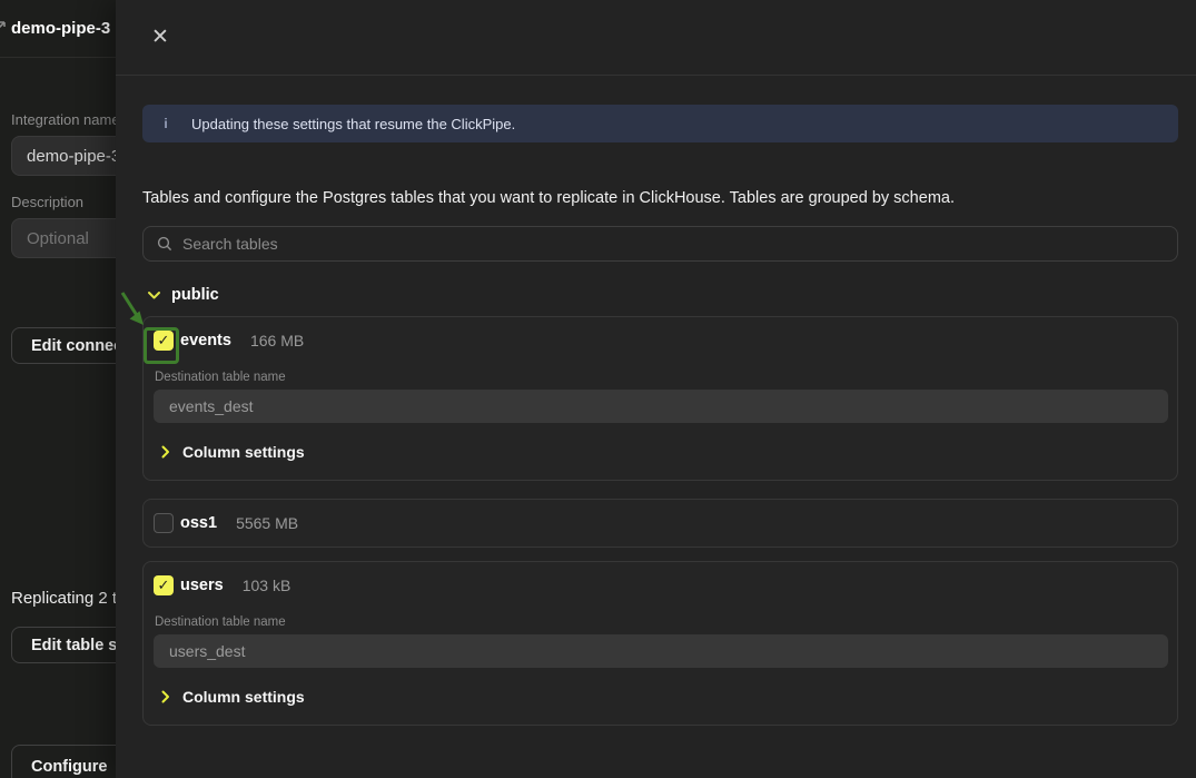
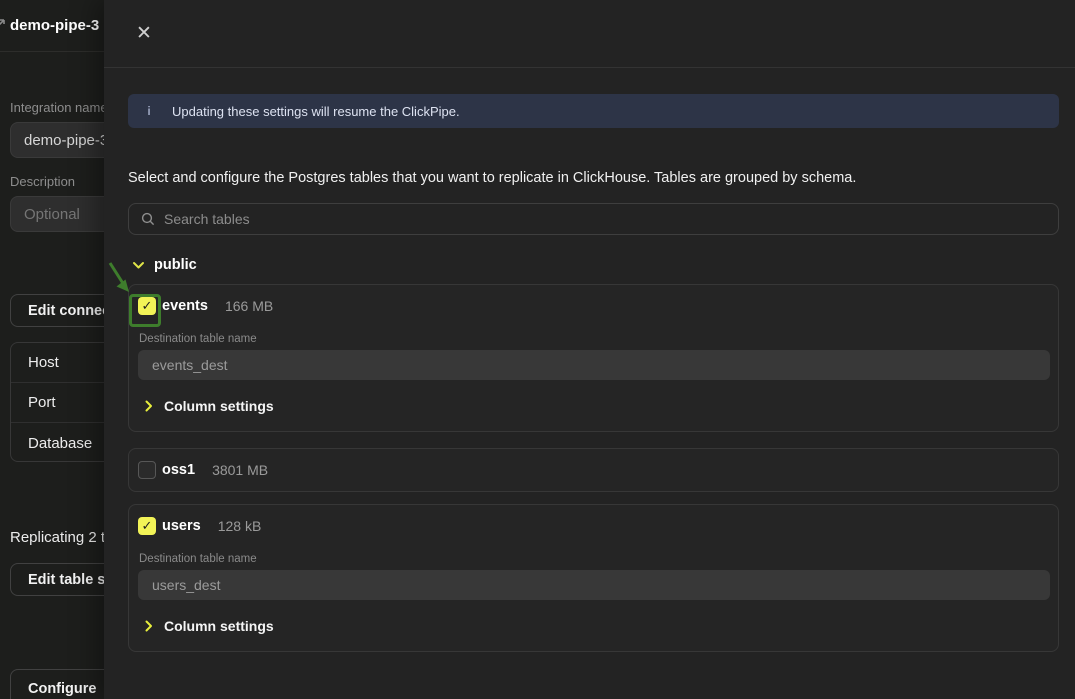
  demo-pipe-3
  Integration nam
  demo-pipe-
  Description
  Optional
+ Host
+ Port
+ Database
  Replicating 2 t
  Configure
  ✕
  i
- Updating these settings that resume the ClickPipe.
+ Updating these settings will resume the ClickPipe.
- Tables and configure the Postgres tables that you want to replicate in ClickHouse. Tables are grouped by schema.
+ Select and configure the Postgres tables that you want to replicate in ClickHouse. Tables are grouped by schema.
  Search tables
  public
  ✓
  events
  166 MB
  Destination table name
  events_dest
  Column settings
  oss1
- 5565 MB
+ 3801 MB
  ✓
  users
- 103 kB
+ 128 kB
  Destination table name
  users_dest
  Column settings
